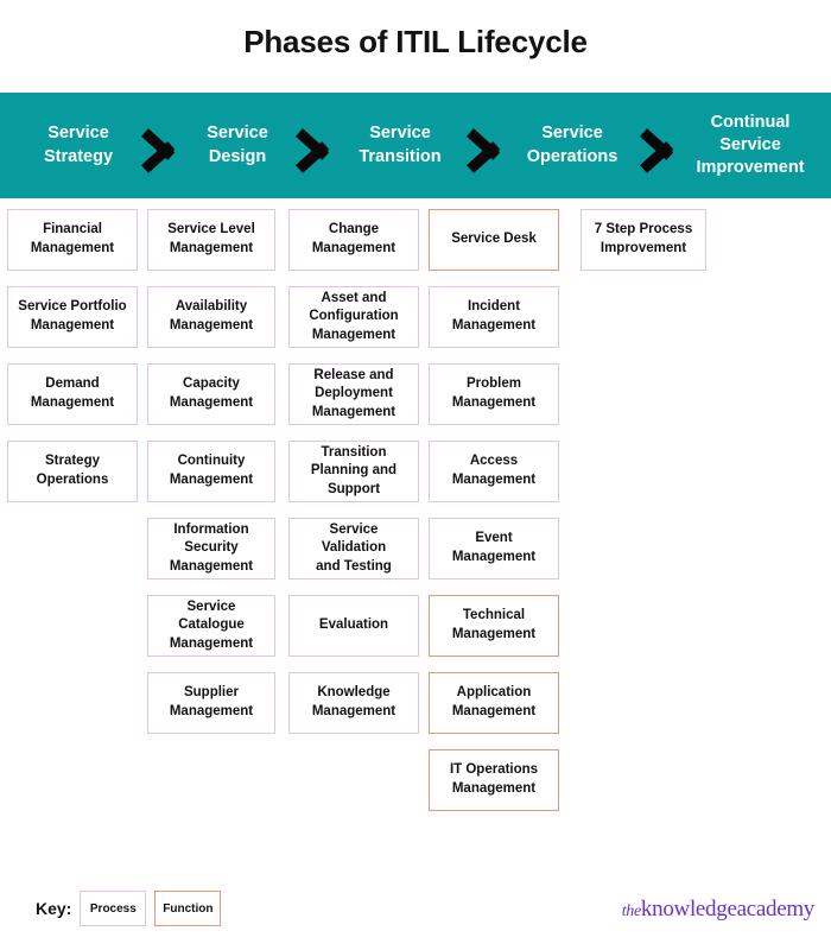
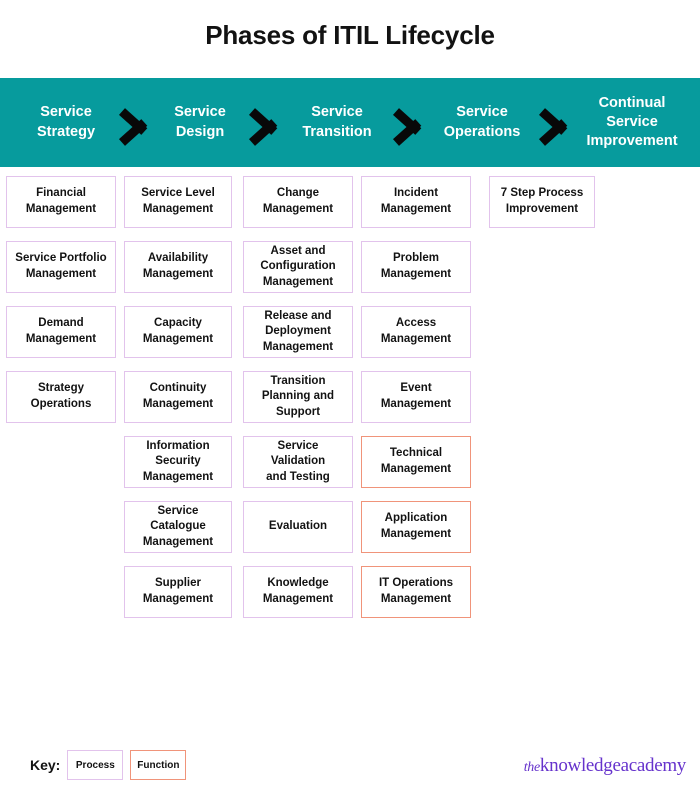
  Phases of ITIL Lifecycle
  Service
  Strategy
  Service
  Design
  Service
  Transition
  Service
  Operations
  Continual
  Service
  Improvement
  Financial
  Management
  Service Portfolio
  Management
  Demand
  Management
  Strategy
  Operations
  Service Level
  Management
  Availability
  Management
  Capacity
  Management
  Continuity
  Management
  Information
  Security
  Management
  Service
  Catalogue
  Management
  Supplier
  Management
  Change
  Management
  Asset and
  Configuration
  Management
  Release and
  Deployment
  Management
  Transition
  Planning and
  Support
  Service
  Validation
  and Testing
  Evaluation
  Knowledge
  Management
- Service Desk
  Incident
  Management
  Problem
  Management
  Access
  Management
  Event
  Management
  Technical
  Management
  Application
  Management
  IT Operations
  Management
  7 Step Process
  Improvement
  Key:
  Process
  Function
  theknowledgeacademy
